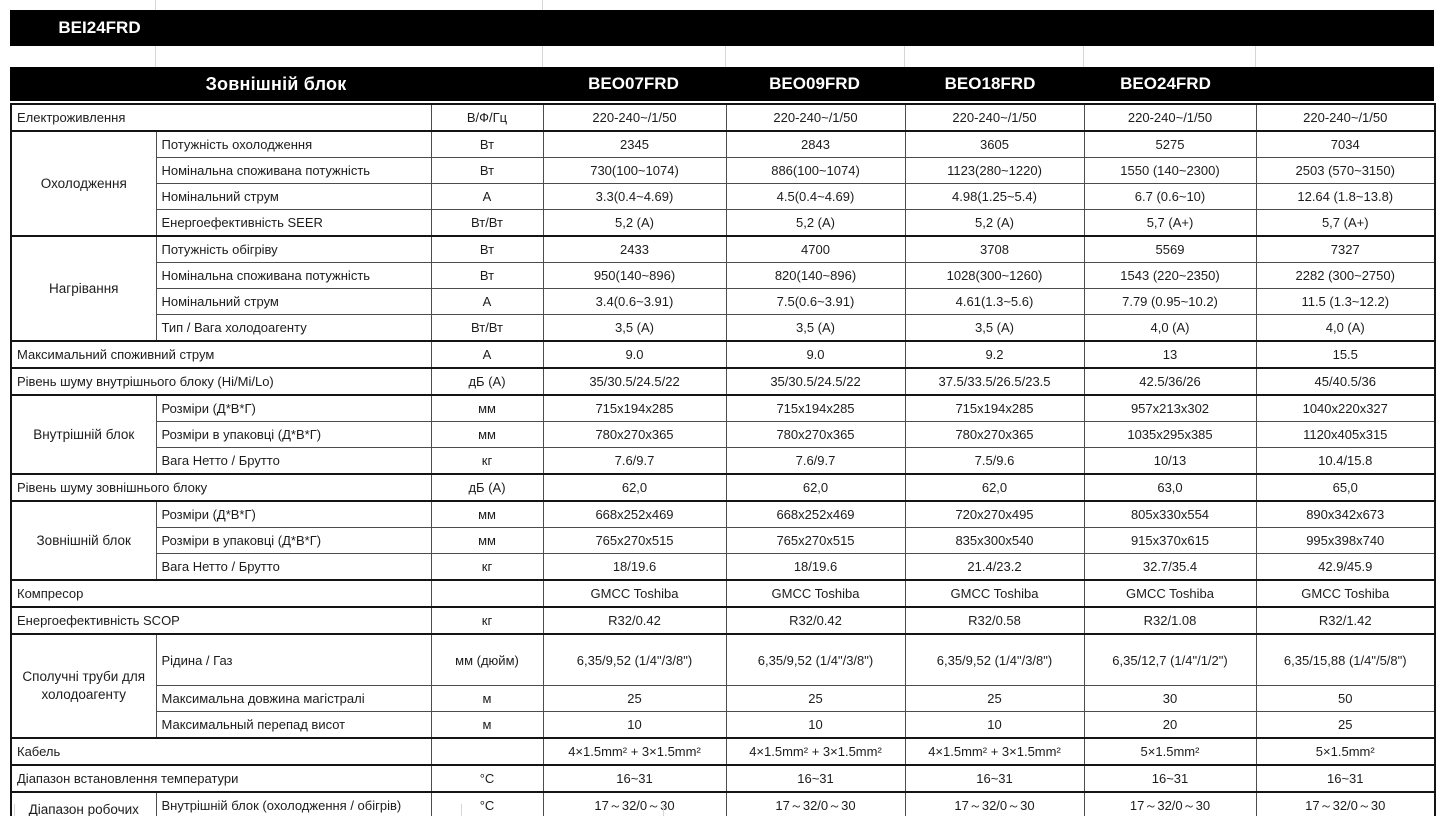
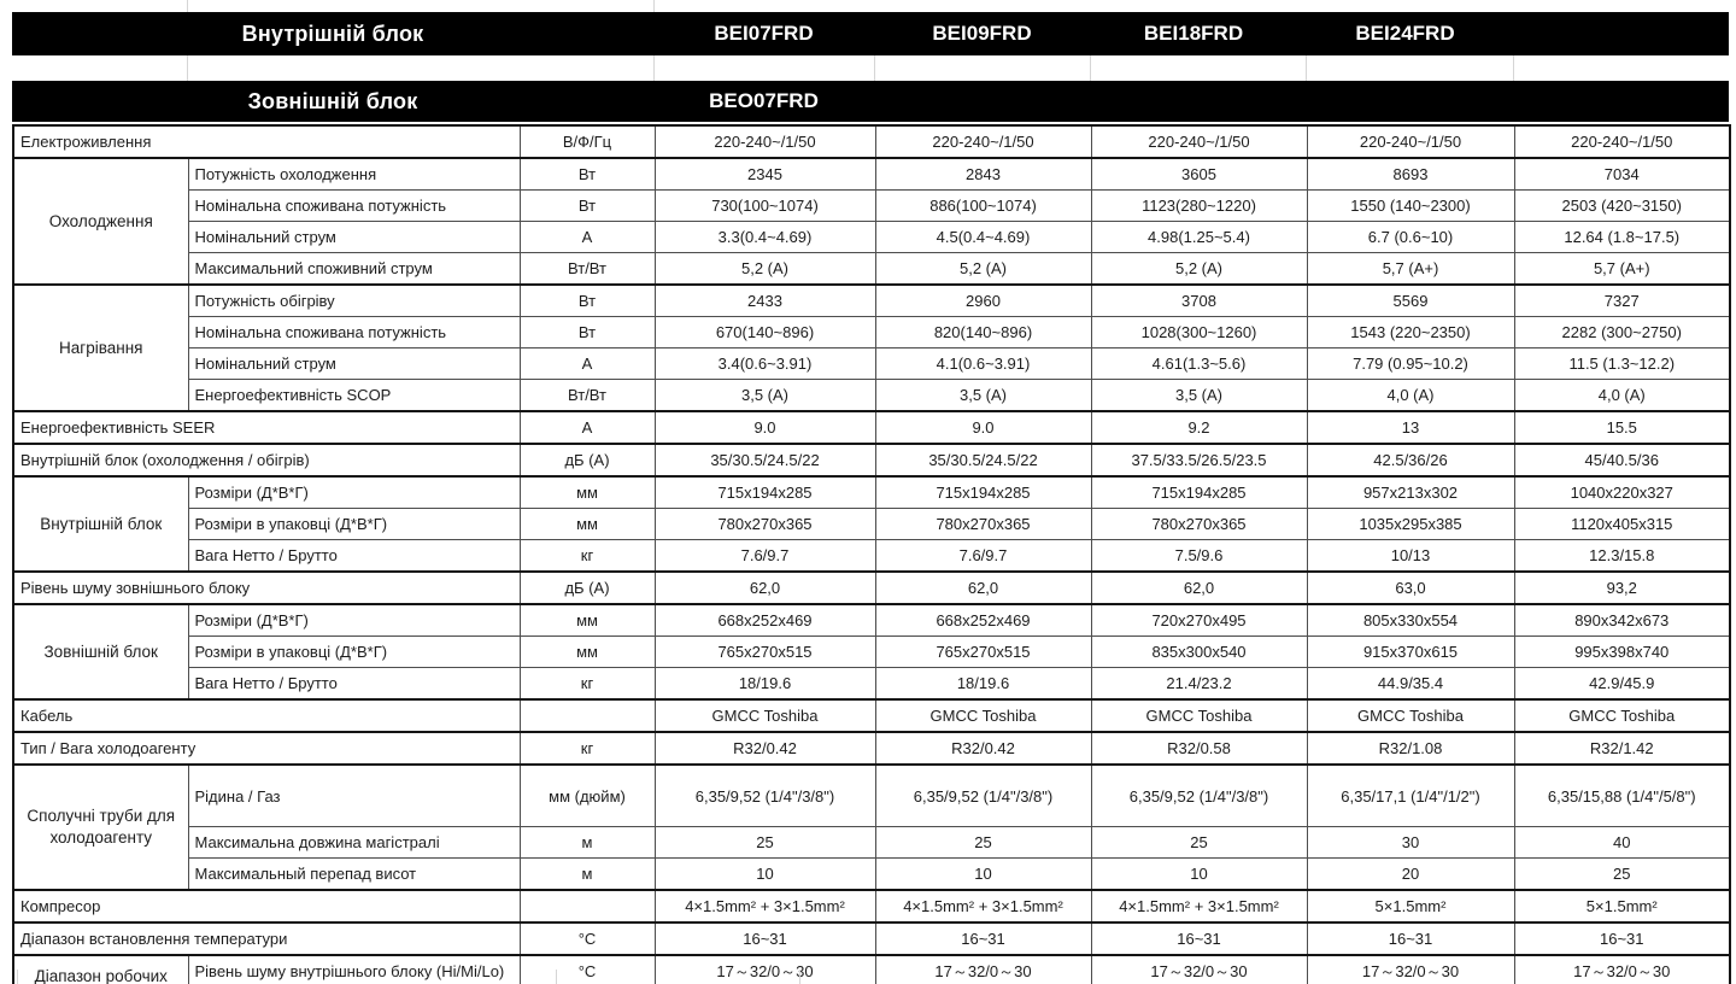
+ Внутрішній блок
+ BEI07FRD
+ BEI09FRD
+ BEI18FRD
  BEI24FRD
  Зовнішній блок
  BEO07FRD
- BEO09FRD
- BEO18FRD
- BEO24FRD
  Електроживлення	В/Ф/Гц	220-240~/1/50	220-240~/1/50	220-240~/1/50	220-240~/1/50	220-240~/1/50
- Охолодження	Потужність охолодження	Вт	2345	2843	3605	5275	7034
+ Охолодження	Потужність охолодження	Вт	2345	2843	3605	8693	7034
- Номінальна споживана потужність	Вт	730(100~1074)	886(100~1074)	1123(280~1220)	1550 (140~2300)	2503 (570~3150)
+ Номінальна споживана потужність	Вт	730(100~1074)	886(100~1074)	1123(280~1220)	1550 (140~2300)	2503 (420~3150)
- Номінальний струм	А	3.3(0.4~4.69)	4.5(0.4~4.69)	4.98(1.25~5.4)	6.7 (0.6~10)	12.64 (1.8~13.8)
+ Номінальний струм	А	3.3(0.4~4.69)	4.5(0.4~4.69)	4.98(1.25~5.4)	6.7 (0.6~10)	12.64 (1.8~17.5)
- Енергоефективність SEER	Вт/Вт	5,2 (А)	5,2 (А)	5,2 (А)	5,7 (А+)	5,7 (А+)
+ Максимальний споживний струм	Вт/Вт	5,2 (А)	5,2 (А)	5,2 (А)	5,7 (А+)	5,7 (А+)
- Нагрівання	Потужність обігріву	Вт	2433	4700	3708	5569	7327
+ Нагрівання	Потужність обігріву	Вт	2433	2960	3708	5569	7327
- Номінальна споживана потужність	Вт	950(140~896)	820(140~896)	1028(300~1260)	1543 (220~2350)	2282 (300~2750)
+ Номінальна споживана потужність	Вт	670(140~896)	820(140~896)	1028(300~1260)	1543 (220~2350)	2282 (300~2750)
- Номінальний струм	А	3.4(0.6~3.91)	7.5(0.6~3.91)	4.61(1.3~5.6)	7.79 (0.95~10.2)	11.5 (1.3~12.2)
+ Номінальний струм	А	3.4(0.6~3.91)	4.1(0.6~3.91)	4.61(1.3~5.6)	7.79 (0.95~10.2)	11.5 (1.3~12.2)
- Тип / Вага холодоагенту	Вт/Вт	3,5 (А)	3,5 (А)	3,5 (А)	4,0 (А)	4,0 (А)
+ Енергоефективність SCOP	Вт/Вт	3,5 (А)	3,5 (А)	3,5 (А)	4,0 (А)	4,0 (А)
- Максимальний споживний струм	А	9.0	9.0	9.2	13	15.5
+ Енергоефективність SEER	А	9.0	9.0	9.2	13	15.5
- Рівень шуму внутрішнього блоку (Hi/Mi/Lo)	дБ (А)	35/30.5/24.5/22	35/30.5/24.5/22	37.5/33.5/26.5/23.5	42.5/36/26	45/40.5/36
+ Внутрішній блок (охолодження / обігрів)	дБ (А)	35/30.5/24.5/22	35/30.5/24.5/22	37.5/33.5/26.5/23.5	42.5/36/26	45/40.5/36
  Внутрішній блок	Розміри (Д*В*Г)	мм	715x194x285	715x194x285	715x194x285	957x213x302	1040x220x327
  Розміри в упаковці (Д*В*Г)	мм	780x270x365	780x270x365	780x270x365	1035x295x385	1120x405x315
- Вага Нетто / Брутто	кг	7.6/9.7	7.6/9.7	7.5/9.6	10/13	10.4/15.8
+ Вага Нетто / Брутто	кг	7.6/9.7	7.6/9.7	7.5/9.6	10/13	12.3/15.8
- Рівень шуму зовнішнього блоку	дБ (А)	62,0	62,0	62,0	63,0	65,0
+ Рівень шуму зовнішнього блоку	дБ (А)	62,0	62,0	62,0	63,0	93,2
  Зовнішній блок	Розміри (Д*В*Г)	мм	668x252x469	668x252x469	720x270x495	805x330x554	890x342x673
  Розміри в упаковці (Д*В*Г)	мм	765x270x515	765x270x515	835x300x540	915x370x615	995x398x740
- Вага Нетто / Брутто	кг	18/19.6	18/19.6	21.4/23.2	32.7/35.4	42.9/45.9
+ Вага Нетто / Брутто	кг	18/19.6	18/19.6	21.4/23.2	44.9/35.4	42.9/45.9
- Компресор		GMCC Toshiba	GMCC Toshiba	GMCC Toshiba	GMCC Toshiba	GMCC Toshiba
+ Кабель		GMCC Toshiba	GMCC Toshiba	GMCC Toshiba	GMCC Toshiba	GMCC Toshiba
- Енергоефективність SCOP	кг	R32/0.42	R32/0.42	R32/0.58	R32/1.08	R32/1.42
+ Тип / Вага холодоагенту	кг	R32/0.42	R32/0.42	R32/0.58	R32/1.08	R32/1.42
- Сполучні труби для холодоагенту	Рідина / Газ	мм (дюйм)	6,35/9,52 (1/4"/3/8")	6,35/9,52 (1/4"/3/8")	6,35/9,52 (1/4"/3/8")	6,35/12,7 (1/4"/1/2")	6,35/15,88 (1/4"/5/8")
+ Сполучні труби для холодоагенту	Рідина / Газ	мм (дюйм)	6,35/9,52 (1/4"/3/8")	6,35/9,52 (1/4"/3/8")	6,35/9,52 (1/4"/3/8")	6,35/17,1 (1/4"/1/2")	6,35/15,88 (1/4"/5/8")
- Максимальна довжина магістралі	м	25	25	25	30	50
+ Максимальна довжина магістралі	м	25	25	25	30	40
  Максимальный перепад висот	м	10	10	10	20	25
- Кабель		4×1.5mm² + 3×1.5mm²	4×1.5mm² + 3×1.5mm²	4×1.5mm² + 3×1.5mm²	5×1.5mm²	5×1.5mm²
+ Компресор		4×1.5mm² + 3×1.5mm²	4×1.5mm² + 3×1.5mm²	4×1.5mm² + 3×1.5mm²	5×1.5mm²	5×1.5mm²
  Діапазон встановлення температури	°C	16~31	16~31	16~31	16~31	16~31
- Діапазон робочих	Внутрішній блок (охолодження / обігрів)	°C	17～32/0～0	17～32/0～30	17～32/0～30	17～32/0～30	17～32/0～30
+ Діапазон робочих	Рівень шуму внутрішнього блоку (Hi/Mi/Lo)	°C	17～32/0～0	17～32/0～30	17～32/0～30	17～32/0～30	17～32/0～30
